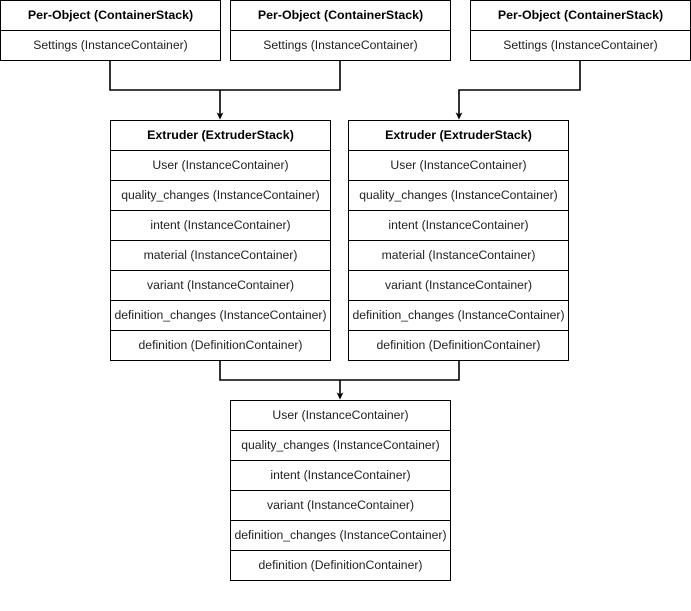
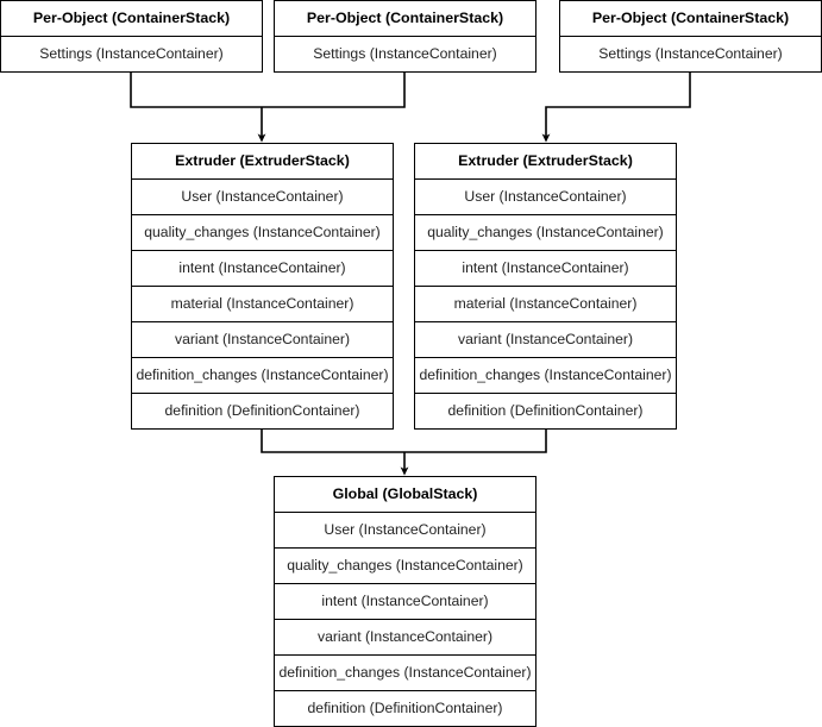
  Per-Object (ContainerStack)
  Settings (InstanceContainer)
  Per-Object (ContainerStack)
  Settings (InstanceContainer)
  Per-Object (ContainerStack)
  Settings (InstanceContainer)
  Extruder (ExtruderStack)
  User (InstanceContainer)
  quality_changes (InstanceContainer)
  intent (InstanceContainer)
  material (InstanceContainer)
  variant (InstanceContainer)
  definition_changes (InstanceContainer)
  definition (DefinitionContainer)
  Extruder (ExtruderStack)
  User (InstanceContainer)
  quality_changes (InstanceContainer)
  intent (InstanceContainer)
  material (InstanceContainer)
  variant (InstanceContainer)
  definition_changes (InstanceContainer)
  definition (DefinitionContainer)
+ Global (GlobalStack)
  User (InstanceContainer)
  quality_changes (InstanceContainer)
  intent (InstanceContainer)
  variant (InstanceContainer)
  definition_changes (InstanceContainer)
  definition (DefinitionContainer)
